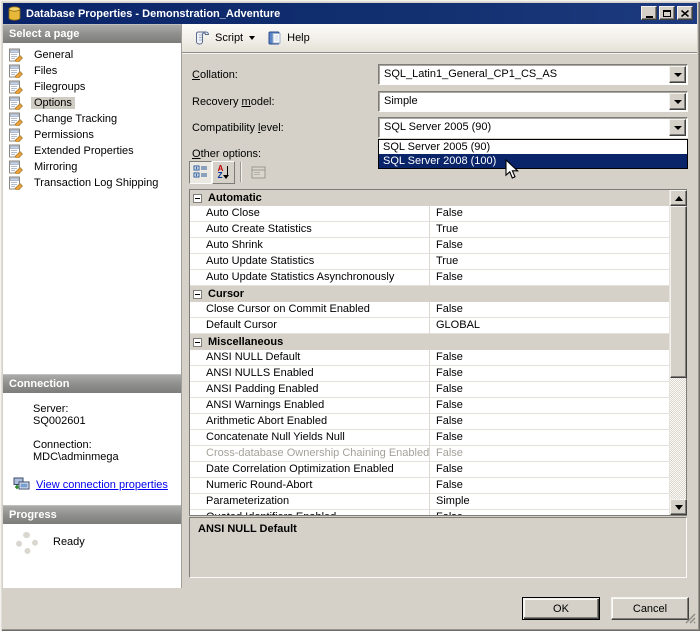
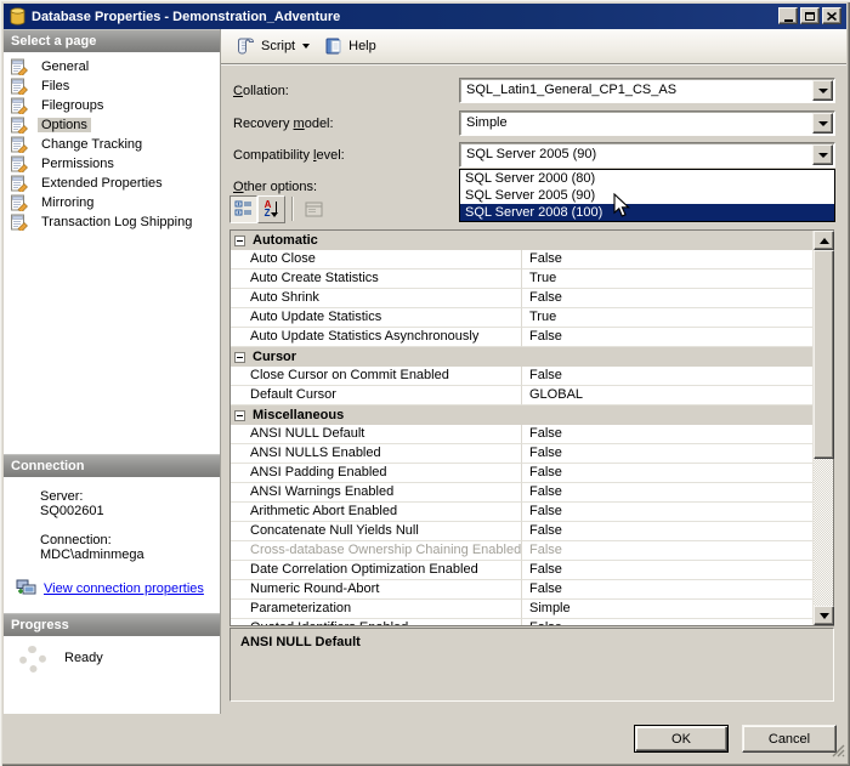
  Database Properties - Demonstration_Adventure
  Select a page
  General
  Files
  Filegroups
  Options
  Change Tracking
  Permissions
  Extended Properties
  Mirroring
  Transaction Log Shipping
  Connection
  Server:
  SQ002601
  Connection:
  MDC\adminmega
  View connection properties
  Progress
  Ready
  Script
  Help
  Collation:
  Recovery model:
  Compatibility level:
  Other options:
  SQL_Latin1_General_CP1_CS_AS
  Simple
  SQL Server 2005 (90)
+ SQL Server 2000 (80)
  SQL Server 2005 (90)
  SQL Server 2008 (100)
  A
  Z
  Automatic
  Auto Close
  False
  Auto Create Statistics
  True
  Auto Shrink
  False
  Auto Update Statistics
  True
  Auto Update Statistics Asynchronously
  False
  Cursor
  Close Cursor on Commit Enabled
  False
  Default Cursor
  GLOBAL
  Miscellaneous
  ANSI NULL Default
  False
  ANSI NULLS Enabled
  False
  ANSI Padding Enabled
  False
  ANSI Warnings Enabled
  False
  Arithmetic Abort Enabled
  False
  Concatenate Null Yields Null
  False
  Cross-database Ownership Chaining Enabled
  False
  Date Correlation Optimization Enabled
  False
  Numeric Round-Abort
  False
  Parameterization
  Simple
  ANSI NULL Default
  OK
  Cancel
